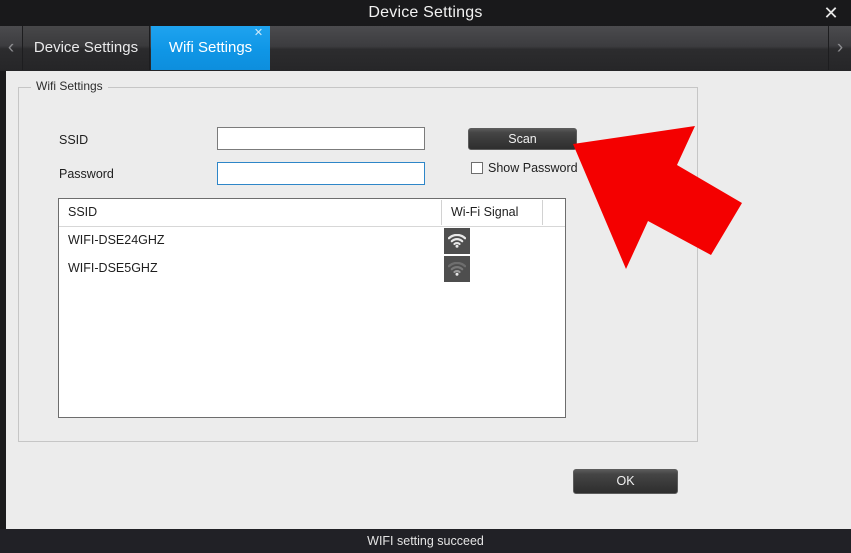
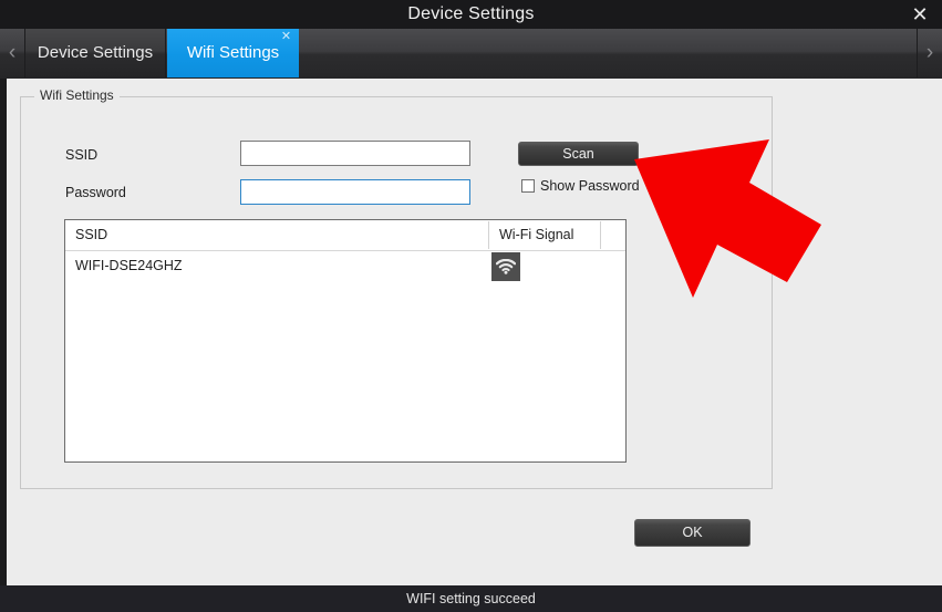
  Device Settings
  ✕
  ‹
  Device Settings
  Wifi Settings
  ✕
  ›
  Wifi Settings
  SSID
  Password
  Scan
  Show Password
  SSID
  Wi-Fi Signal
  WIFI-DSE24GHZ
- WIFI-DSE5GHZ
  OK
  WIFI setting succeed
